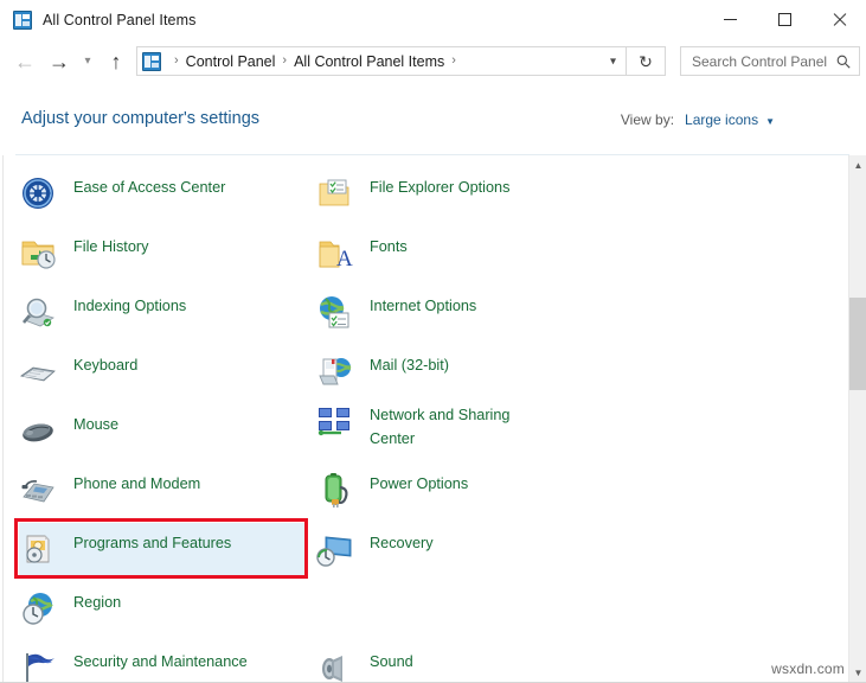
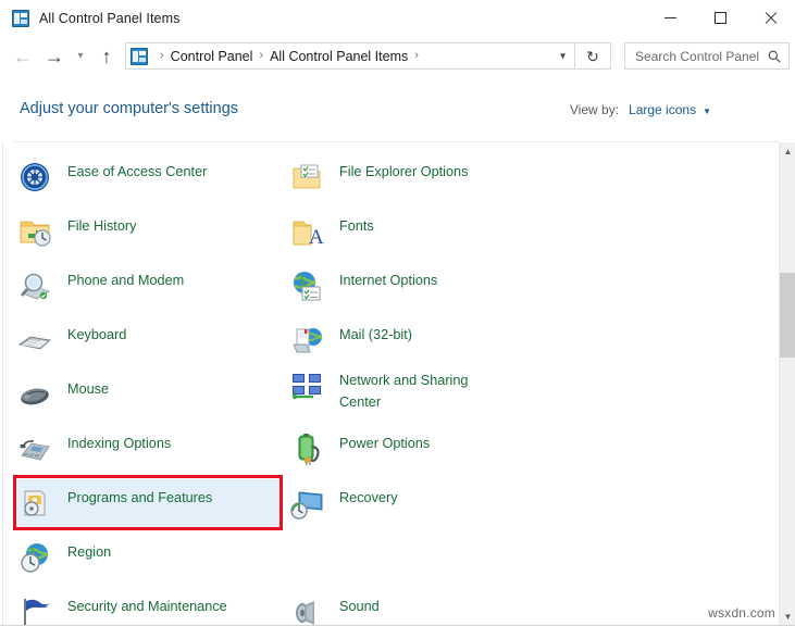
  All Control Panel Items
  ←
  →
  ▾
  ↑
  ›
  Control Panel
  ›
  All Control Panel Items
  ›
  ▾
  ↻
  Search Control Panel
  Adjust your computer's settings
  View by:
  Large icons
  ▼
  Ease of Access Center
  File History
- Indexing Options
+ Phone and Modem
  Keyboard
  Mouse
- Phone and Modem
+ Indexing Options
  Programs and Features
  Region
  Security and Maintenance
  File Explorer Options
  A
  Fonts
  Internet Options
  Mail (32-bit)
  Network and Sharing Center
  Power Options
  Recovery
  Sound
  ▲
  ▼
  wsxdn.com
